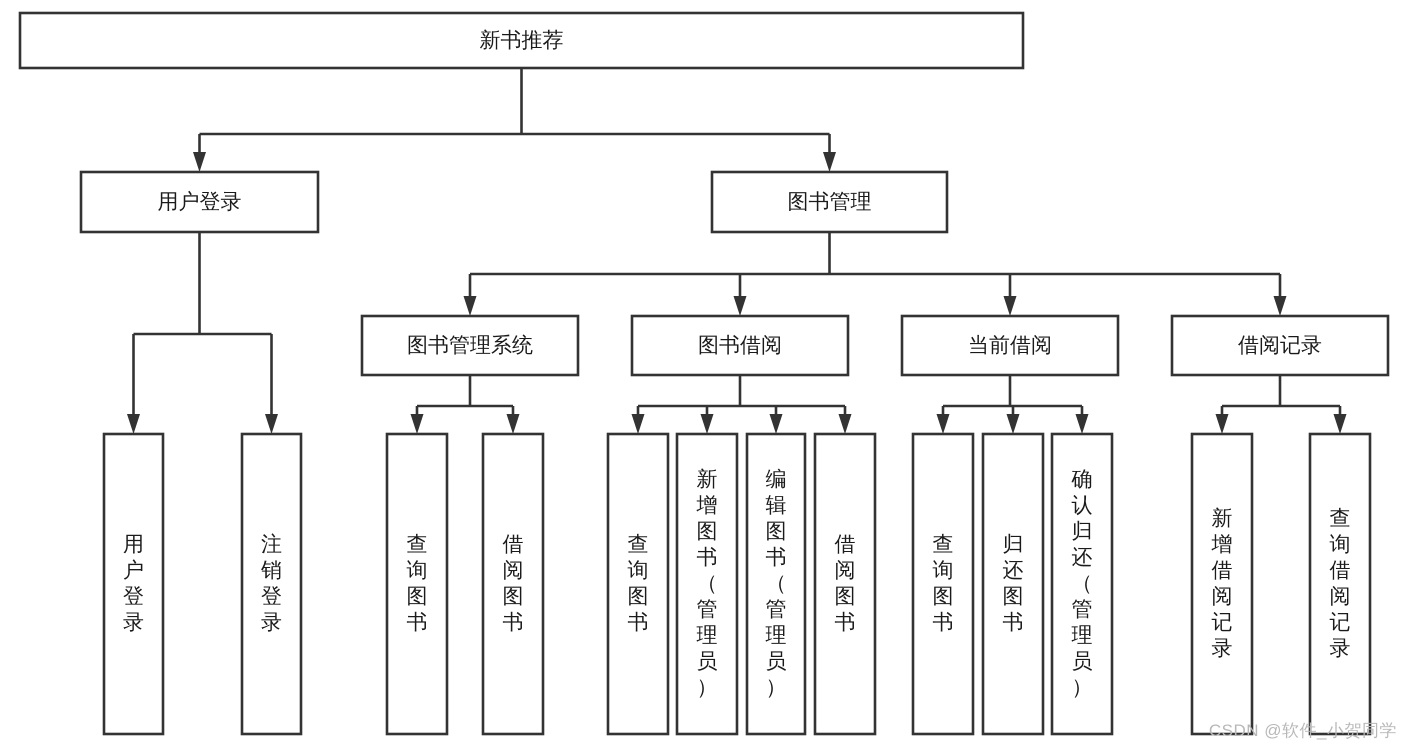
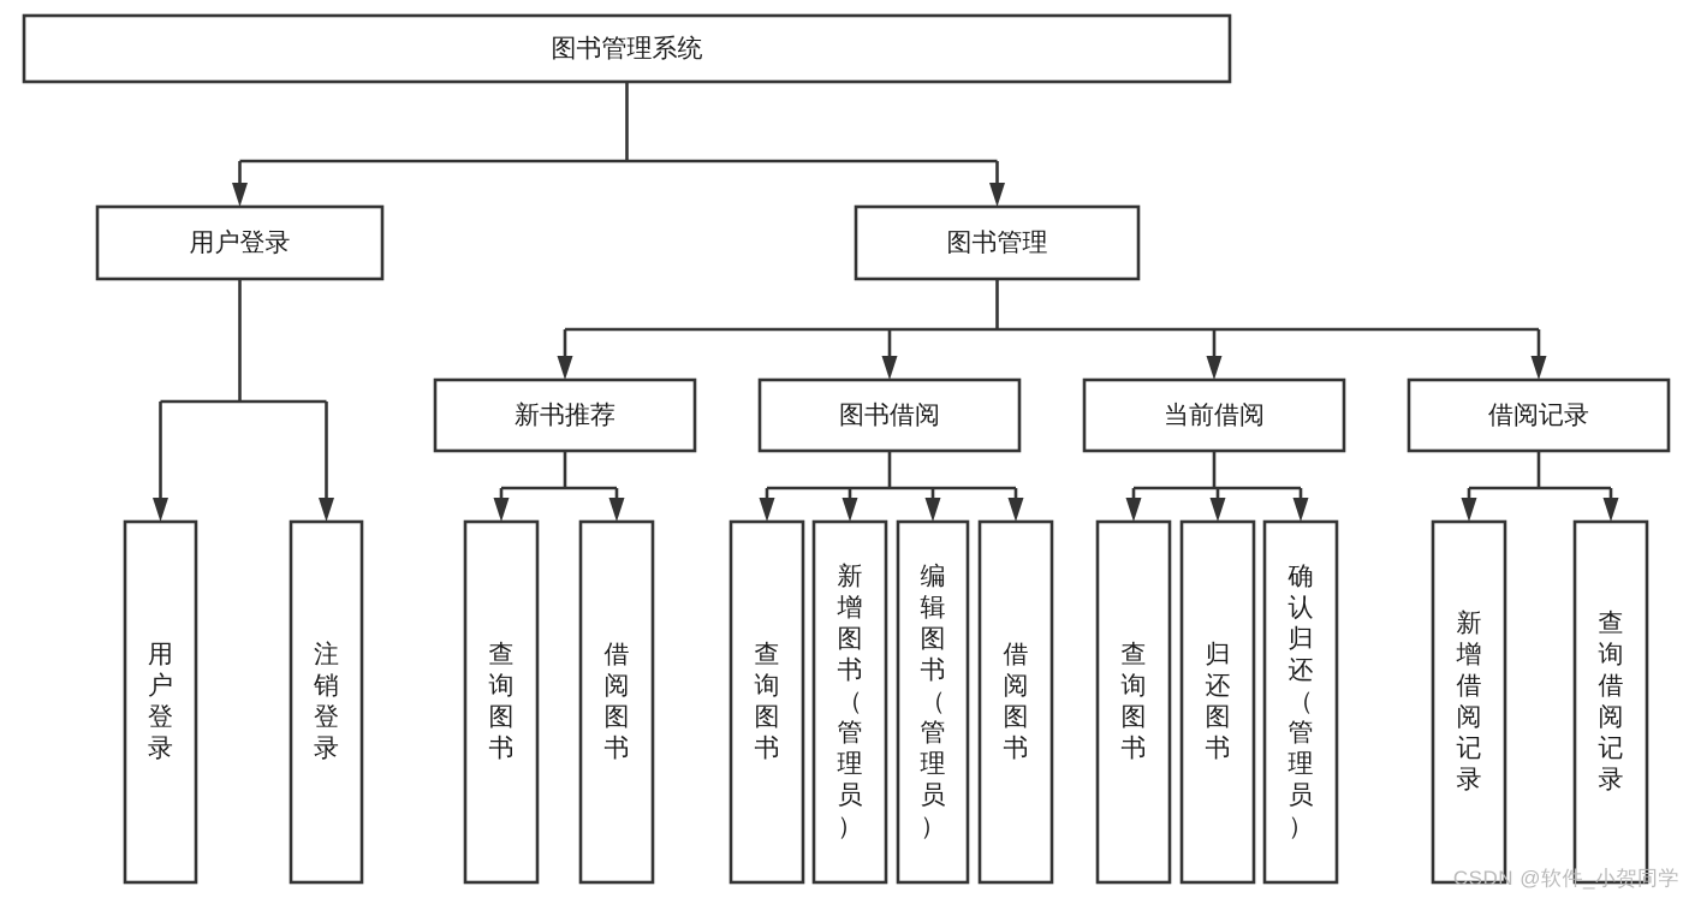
- 新书推荐
+ 图书管理系统
  用户登录
  图书管理
- 图书管理系统
+ 新书推荐
  图书借阅
  当前借阅
  借阅记录
  用户登录
  注销登录
  查询图书
  借阅图书
  查询图书
  新增图书（管理员）
  编辑图书（管理员）
  借阅图书
  查询图书
  归还图书
  确认归还（管理员）
  新增借阅记录
  查询借阅记录
  CSDN @软件_小贺同学
